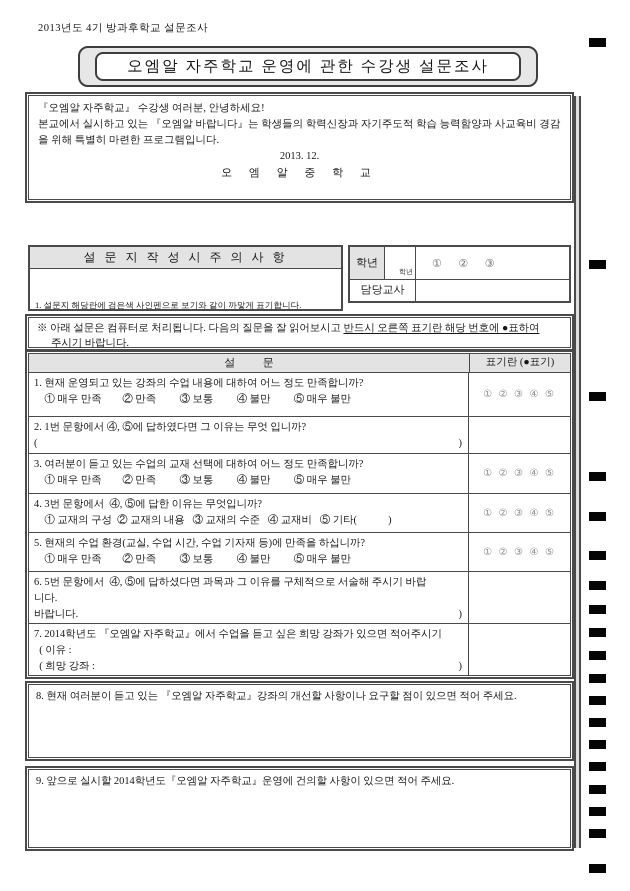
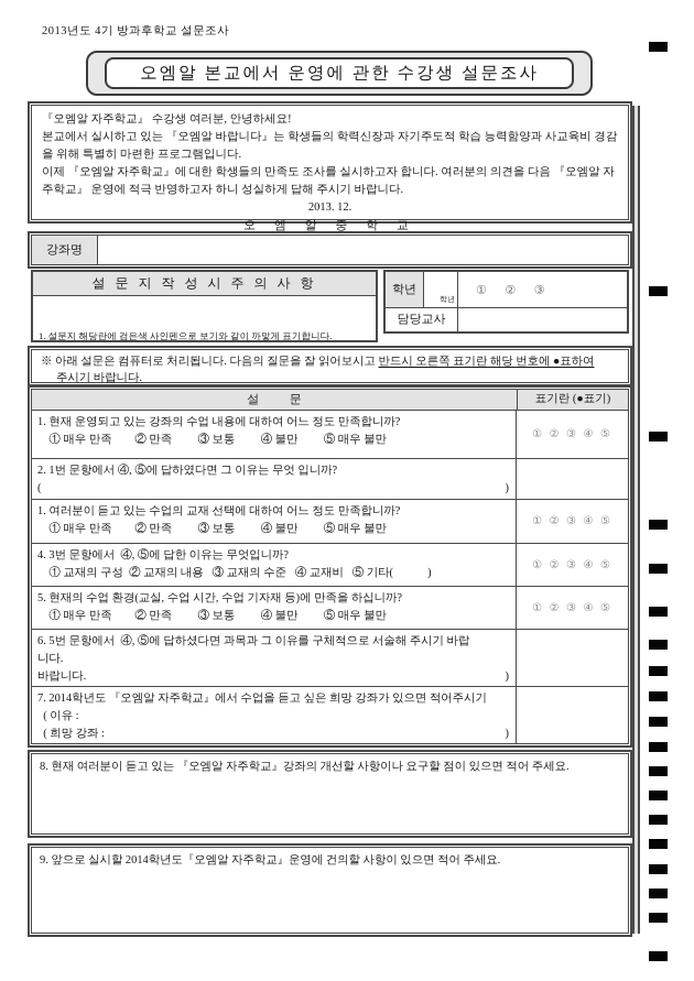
  2013년도 4기 방과후학교 설문조사
- 오엠알 자주학교 운영에 관한 수강생 설문조사
+ 오엠알 본교에서 운영에 관한 수강생 설문조사
  『오엠알 자주학교』 수강생 여러분, 안녕하세요!
  본교에서 실시하고 있는 『오엠알 바랍니다』는 학생들의 학력신장과 자기주도적 학습 능력함양과 사교육비 경감을 위해 특별히 마련한 프로그램입니다.
+ 이제 『오엠알 자주학교』에 대한 학생들의 만족도 조사를 실시하고자 합니다. 여러분의 의견을 다음 『오엠알 자주학교』 운영에 적극 반영하고자 하니 성실하게 답해 주시기 바랍니다.
  2013. 12.
  오 엠 알 중 학 교
+ 강좌명
  설 문 지 작 성 시 주 의 사 항
  1. 설문지 해당란에 검은색 사인펜으로 보기와 같이 까맣게 표기합니다.
  학년
  학년
  ① ② ③
  담당교사
  ※ 아래 설문은 컴퓨터로 처리됩니다. 다음의 질문을 잘 읽어보시고 반드시 오른쪽 표기란 해당 번호에 ●표하여
  주시기 바랍니다.
  설 문
  표기란 (●표기)
  1. 현재 운영되고 있는 강좌의 수업 내용에 대하여 어느 정도 만족합니까?
  ① 매우 만족 ② 만족 ③ 보통 ④ 불만 ⑤ 매우 불만
  ① ② ③ ④ ⑤
  2. 1번 문항에서 ④, ⑤에 답하였다면 그 이유는 무엇 입니까?
  (
  )
- 3. 여러분이 듣고 있는 수업의 교재 선택에 대하여 어느 정도 만족합니까?
+ 1. 여러분이 듣고 있는 수업의 교재 선택에 대하여 어느 정도 만족합니까?
  ① 매우 만족 ② 만족 ③ 보통 ④ 불만 ⑤ 매우 불만
  ① ② ③ ④ ⑤
  4. 3번 문항에서 ④, ⑤에 답한 이유는 무엇입니까?
  ① 교재의 구성 ② 교재의 내용 ③ 교재의 수준 ④ 교재비 ⑤ 기타( )
  ① ② ③ ④ ⑤
  5. 현재의 수업 환경(교실, 수업 시간, 수업 기자재 등)에 만족을 하십니까?
  ① 매우 만족 ② 만족 ③ 보통 ④ 불만 ⑤ 매우 불만
  ① ② ③ ④ ⑤
  6. 5번 문항에서 ④, ⑤에 답하셨다면 과목과 그 이유를 구체적으로 서술해 주시기 바랍
  니다.
  바랍니다.
  )
  7. 2014학년도 『오엠알 자주학교』에서 수업을 듣고 싶은 희망 강좌가 있으면 적어주시기
  ( 이유 :
  ( 희망 강좌 :
  )
  8. 현재 여러분이 듣고 있는 『오엠알 자주학교』강좌의 개선할 사항이나 요구할 점이 있으면 적어 주세요.
  9. 앞으로 실시할 2014학년도『오엠알 자주학교』운영에 건의할 사항이 있으면 적어 주세요.
